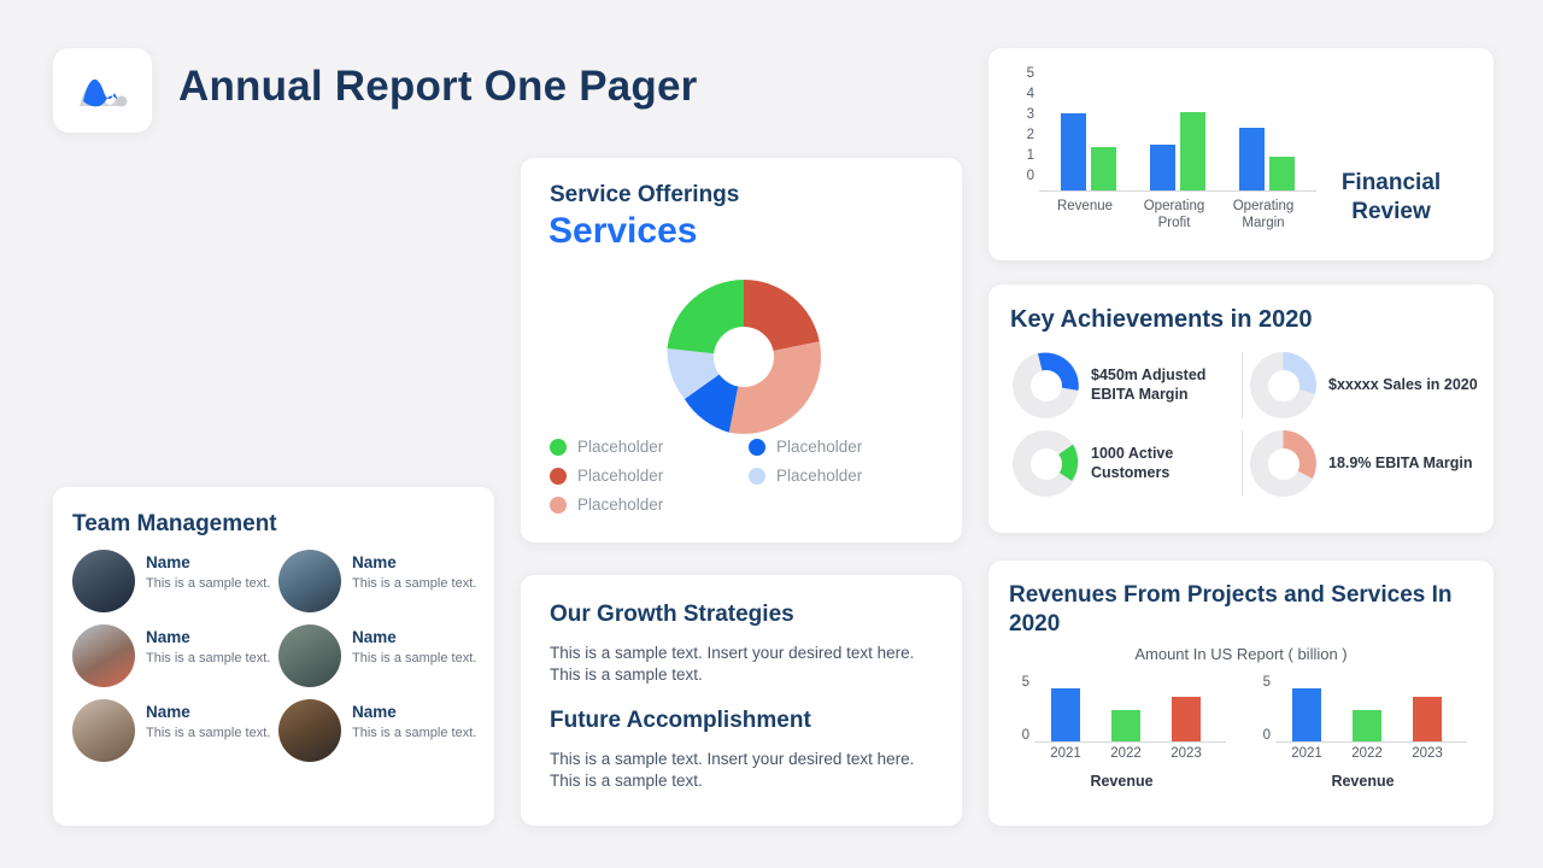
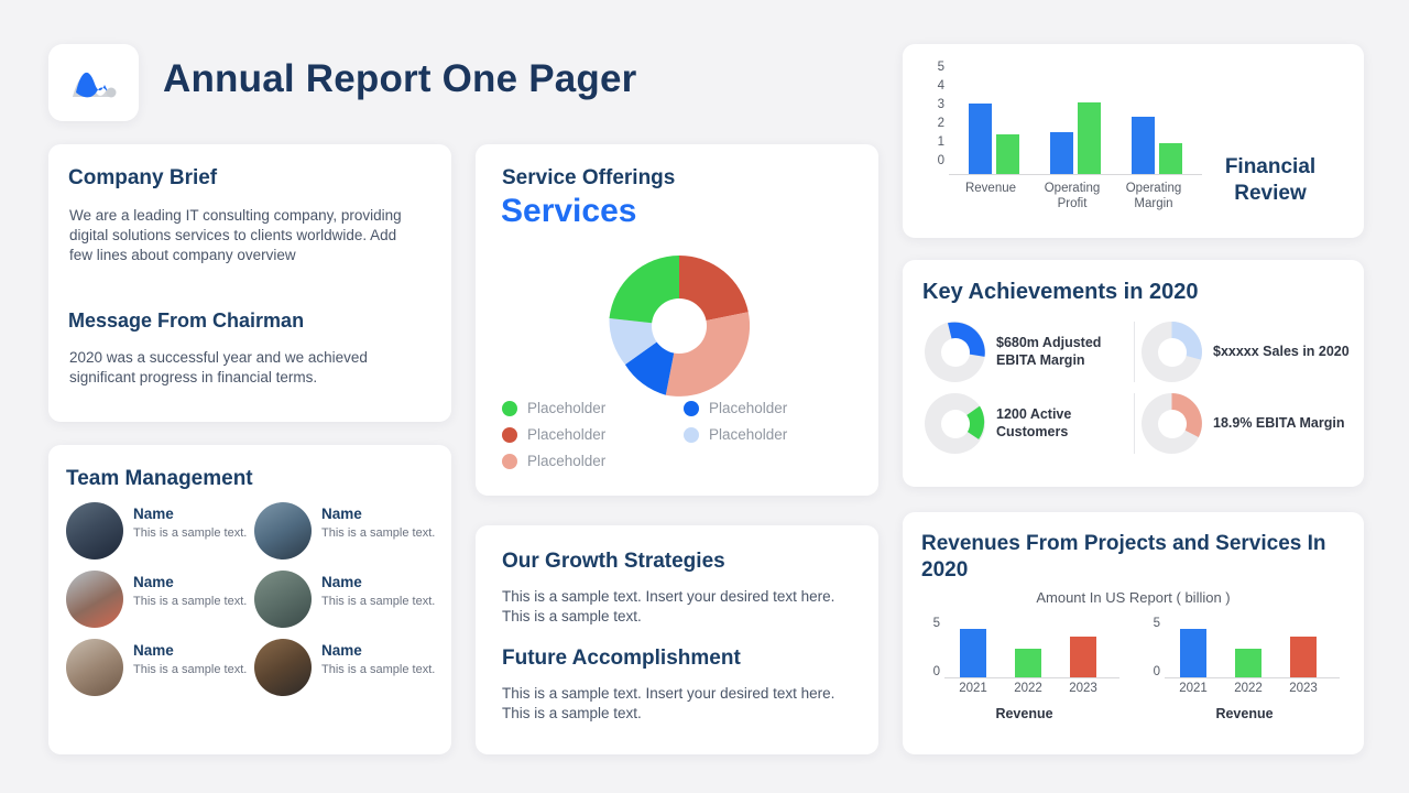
  Annual Report One Pager
+ Company Brief
+ We are a leading IT consulting company, providing digital solutions services to clients worldwide. Add few lines about company overview
+ Message From Chairman
+ 2020 was a successful year and we achieved significant progress in financial terms.
  Team Management
  Name
  This is a sample text.
  Name
  This is a sample text.
  Name
  This is a sample text.
  Name
  This is a sample text.
  Name
  This is a sample text.
  Name
  This is a sample text.
  Service Offerings
  Services
  Placeholder
  Placeholder
  Placeholder
  Placeholder
  Placeholder
  Our Growth Strategies
  This is a sample text. Insert your desired text here. This is a sample text.
  Future Accomplishment
  This is a sample text. Insert your desired text here. This is a sample text.
  5
  4
  3
  2
  1
  0
  Revenue
  Operating Profit
  Operating Margin
  Financial
  Review
  Key Achievements in 2020
- $450m Adjusted EBITA Margin
+ $680m Adjusted EBITA Margin
  $xxxxx Sales in 2020
- 1000 Active Customers
+ 1200 Active Customers
  18.9% EBITA Margin
  Revenues From Projects and Services In 2020
  Amount In US Report ( billion )
  5
  0
  2021
  2022
  2023
  Revenue
  5
  0
  2021
  2022
  2023
  Revenue
